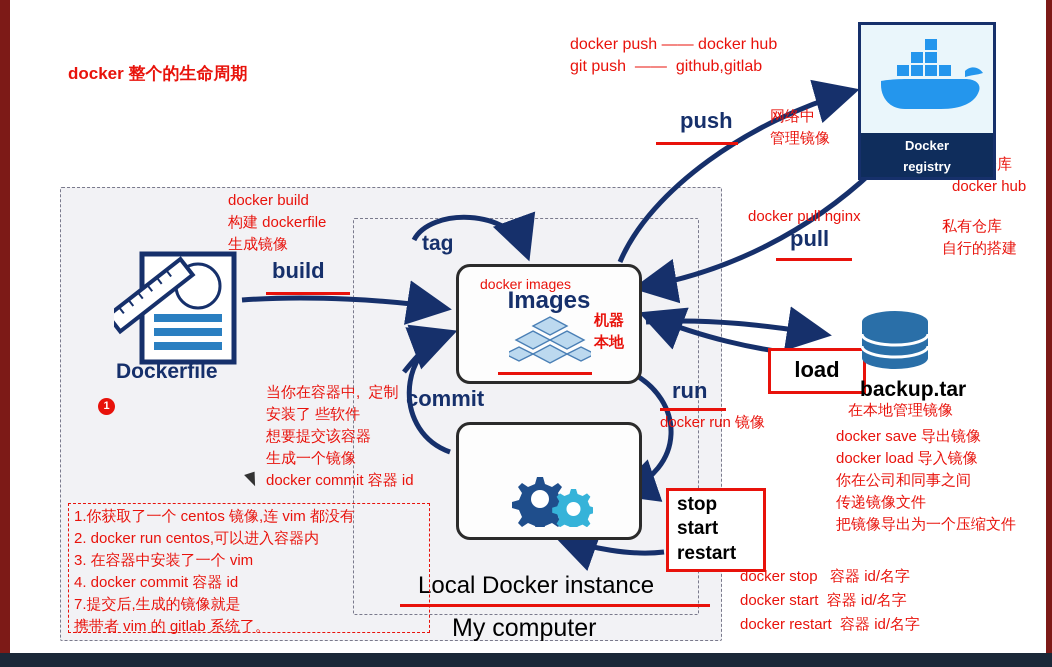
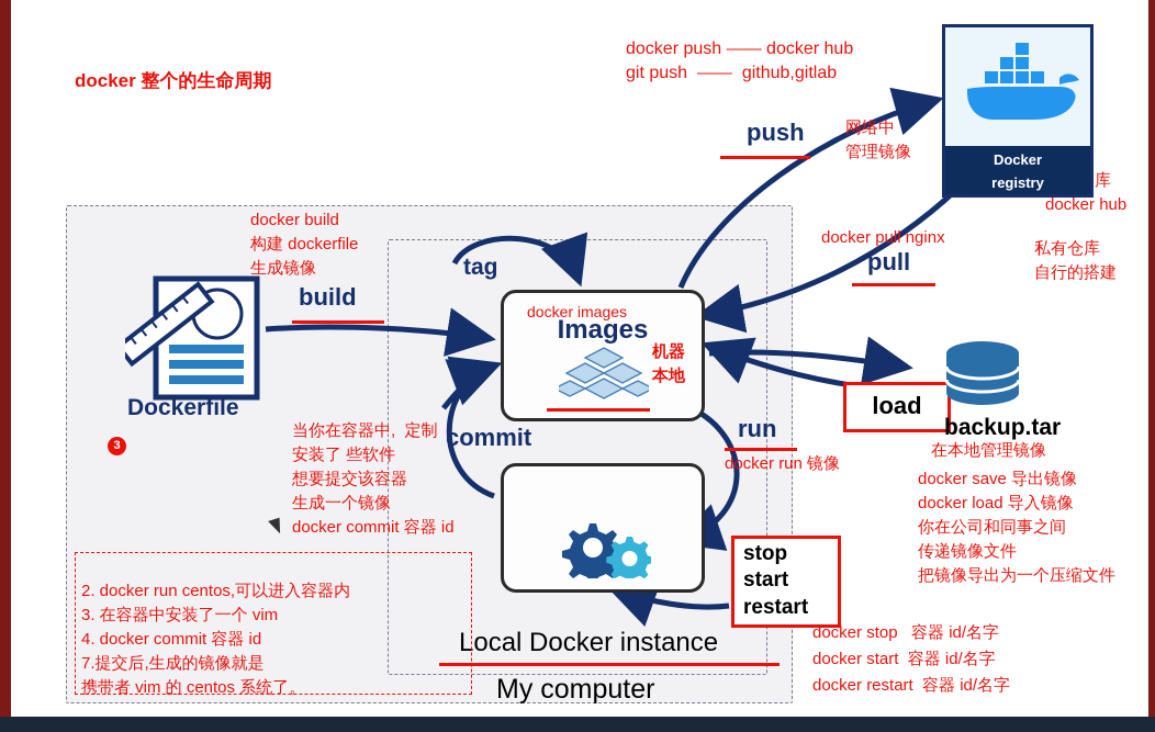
  docker 整个的生命周期
  docker push —— docker hub
  git push —— github,gitlab
  push
  网络中
  管理镜像
  docker hub
  私有仓库
  自行的搭建
  Docker
  registry
  docker build
  构建 dockerfile
  生成镜像
  build
  Dockerfile
- 1
+ 3
  tag
  Images
  docker images
  机器
  本地
  docker pull nginx
  pull
  load
  backup.tar
  在本地管理镜像
  docker save 导出镜像
  docker load 导入镜像
  你在公司和同事之间
  传递镜像文件
  把镜像导出为一个压缩文件
  当你在容器中, 定制
  安装了 些软件
  想要提交该容器
  生成一个镜像
  docker commit 容器 id
  commit
  run
  docker run 镜像
  stop
  start
  restart
  docker stop 容器 id/名字
  docker start 容器 id/名字
  docker restart 容器 id/名字
  Local Docker instance
  My computer
- 1.你获取了一个 centos 镜像,连 vim 都没有
  2. docker run centos,可以进入容器内
  3. 在容器中安装了一个 vim
  4. docker commit 容器 id
  7.提交后,生成的镜像就是
- 携带者 vim 的 gitlab 系统了。
+ 携带者 vim 的 centos 系统了。
